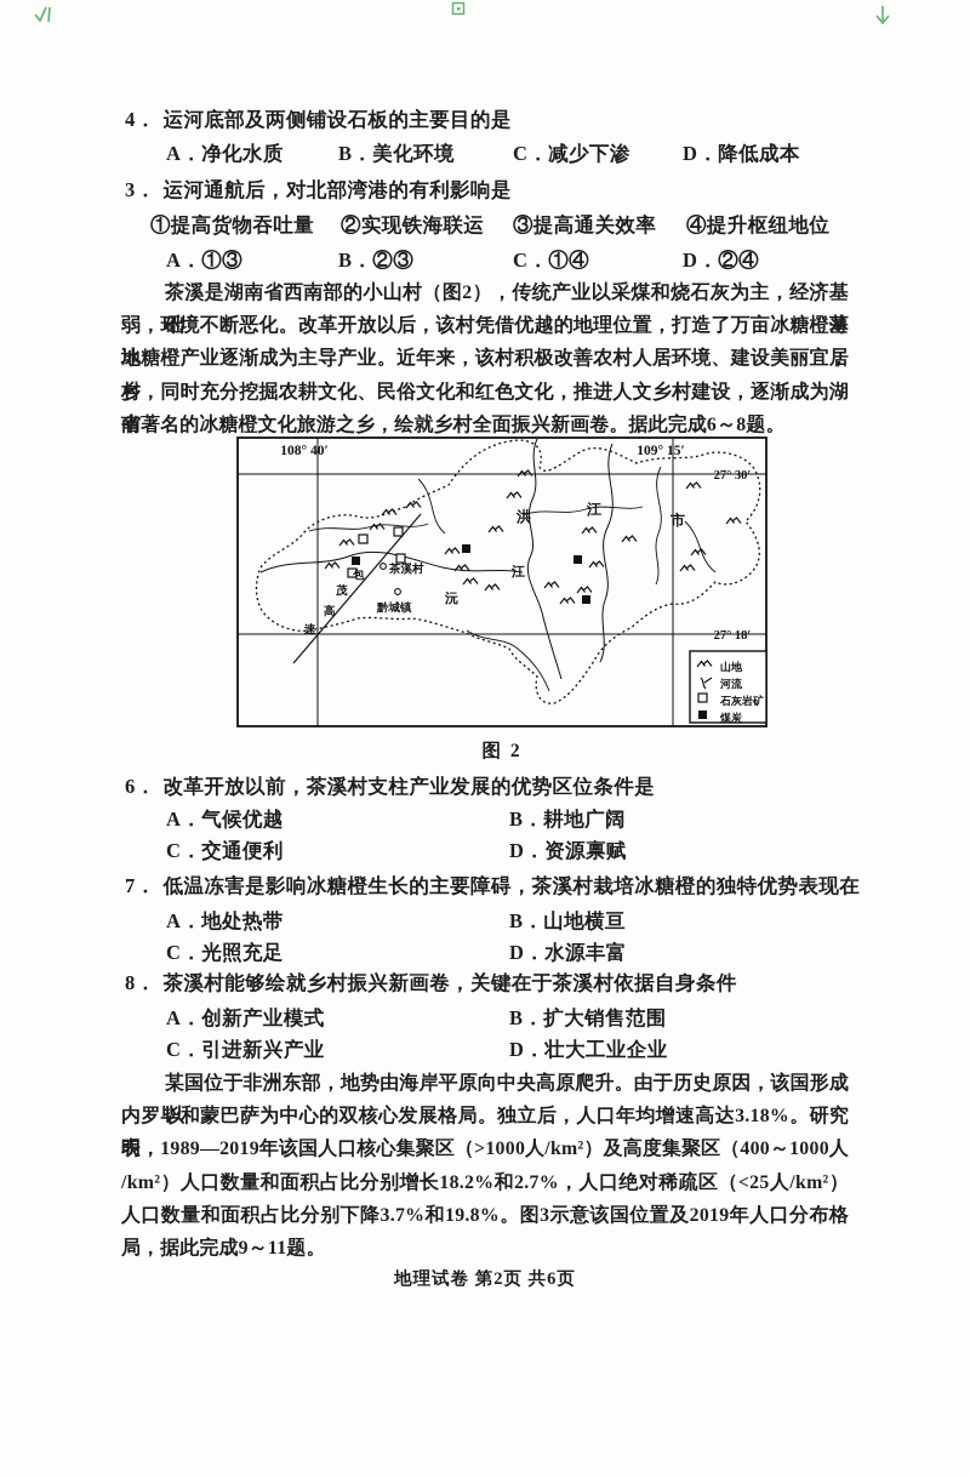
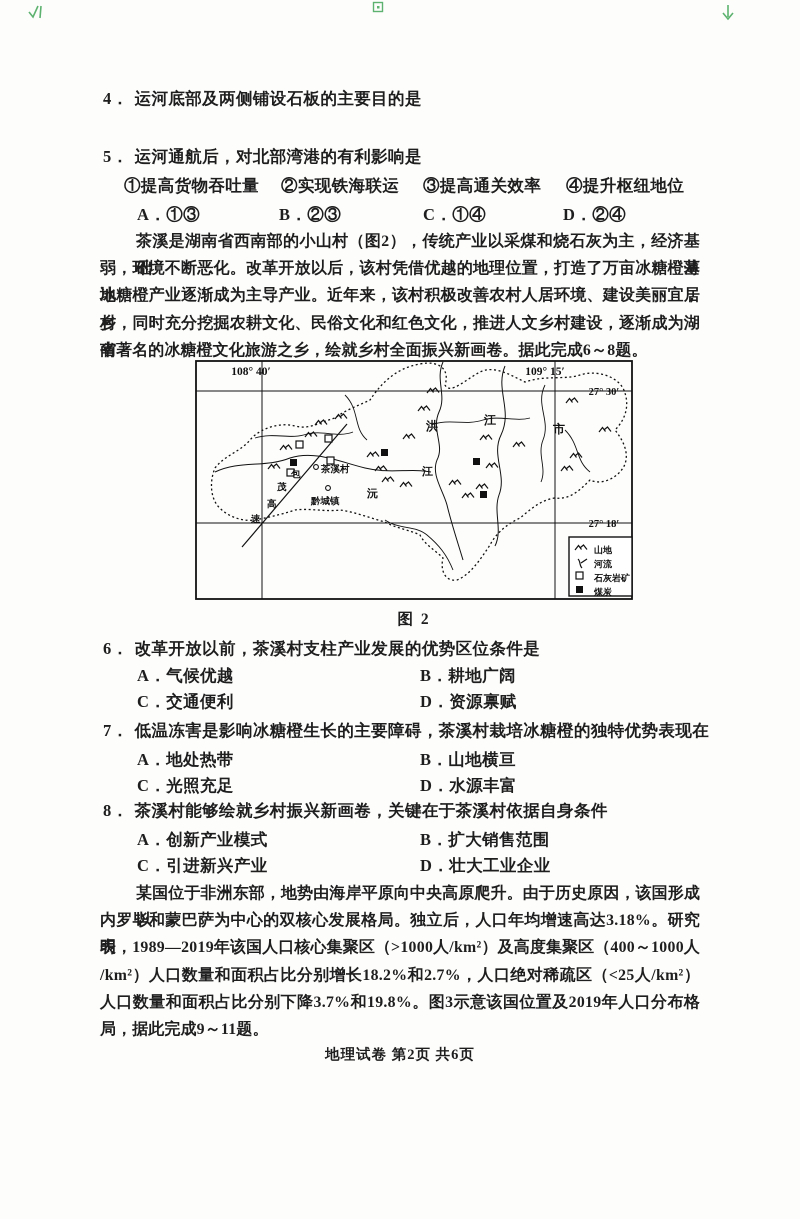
  4． 运河底部及两侧铺设石板的主要目的是
- A．净化水质
- B．美化环境
- C．减少下渗
- D．降低成本
- 3． 运河通航后，对北部湾港的有利影响是
+ 5． 运河通航后，对北部湾港的有利影响是
  ①提高货物吞吐量
  ②实现铁海联运
  ③提高通关效率
  ④提升枢纽地位
  A．①③
  B．②③
  C．①④
  D．②④
  茶溪是湖南省西南部的小山村（图2），传统产业以采煤和烧石灰为主，经济基础薄
  弱，环境不断恶化。改革开放以后，该村凭借优越的地理位置，打造了万亩冰糖橙基地，
  冰糖橙产业逐渐成为主导产业。近年来，该村积极改善农村人居环境、建设美丽宜居乡
  村，同时充分挖掘农耕文化、民俗文化和红色文化，推进人文乡村建设，逐渐成为湖南
  省著名的冰糖橙文化旅游之乡，绘就乡村全面振兴新画卷。据此完成6～8题。
  108° 40′
  109° 15′
  27° 30′
  27° 18′
  洪
  江
  市
  沅
  江
  茶溪村
  黔城镇
  包
  茂
  高
  速
  山地
  河流
  石灰岩矿
  煤炭
  图 2
  6． 改革开放以前，茶溪村支柱产业发展的优势区位条件是
  A．气候优越
  B．耕地广阔
  C．交通便利
  D．资源禀赋
  7． 低温冻害是影响冰糖橙生长的主要障碍，茶溪村栽培冰糖橙的独特优势表现在
  A．地处热带
  B．山地横亘
  C．光照充足
  D．水源丰富
  8． 茶溪村能够绘就乡村振兴新画卷，关键在于茶溪村依据自身条件
  A．创新产业模式
  B．扩大销售范围
  C．引进新兴产业
  D．壮大工业企业
  某国位于非洲东部，地势由海岸平原向中央高原爬升。由于历史原因，该国形成以
  内罗毕和蒙巴萨为中心的双核心发展格局。独立后，人口年均增速高达3.18%。研究表
  明，1989—2019年该国人口核心集聚区（>1000人/km²）及高度集聚区（400～1000人
  /km²）人口数量和面积占比分别增长18.2%和2.7%，人口绝对稀疏区（<25人/km²）
  人口数量和面积占比分别下降3.7%和19.8%。图3示意该国位置及2019年人口分布格
  局，据此完成9～11题。
  地理试卷 第2页 共6页
